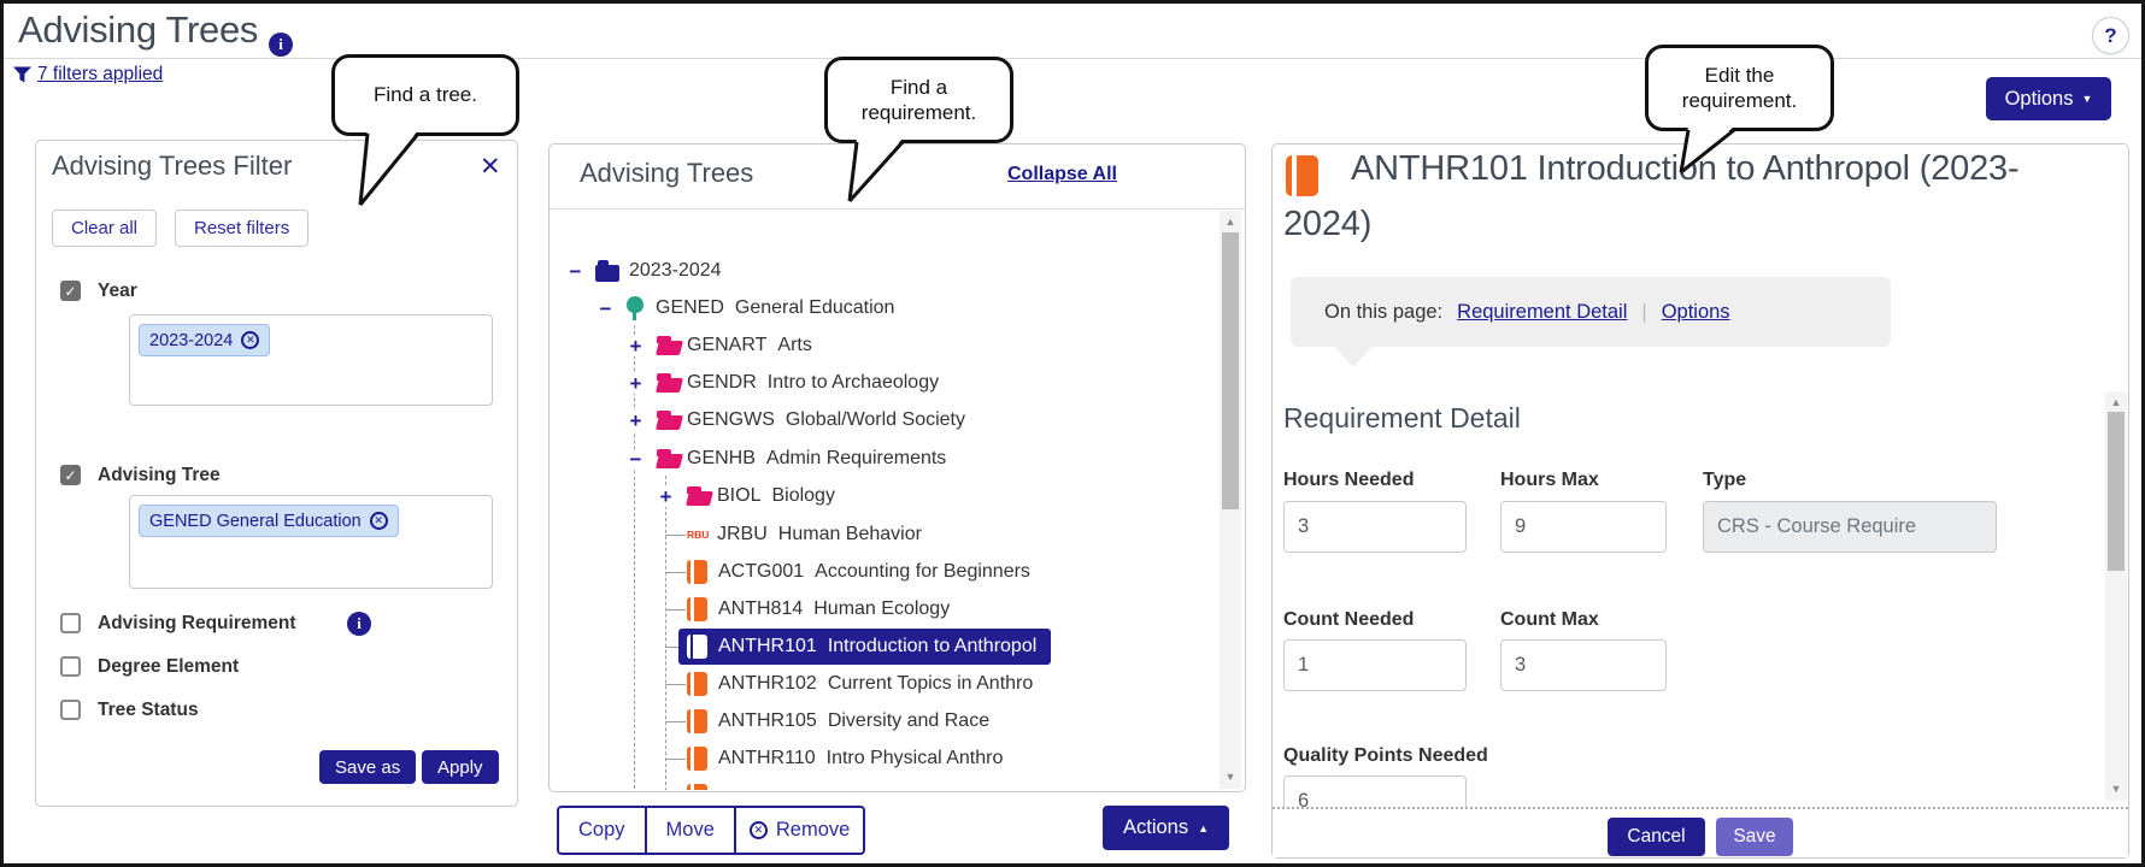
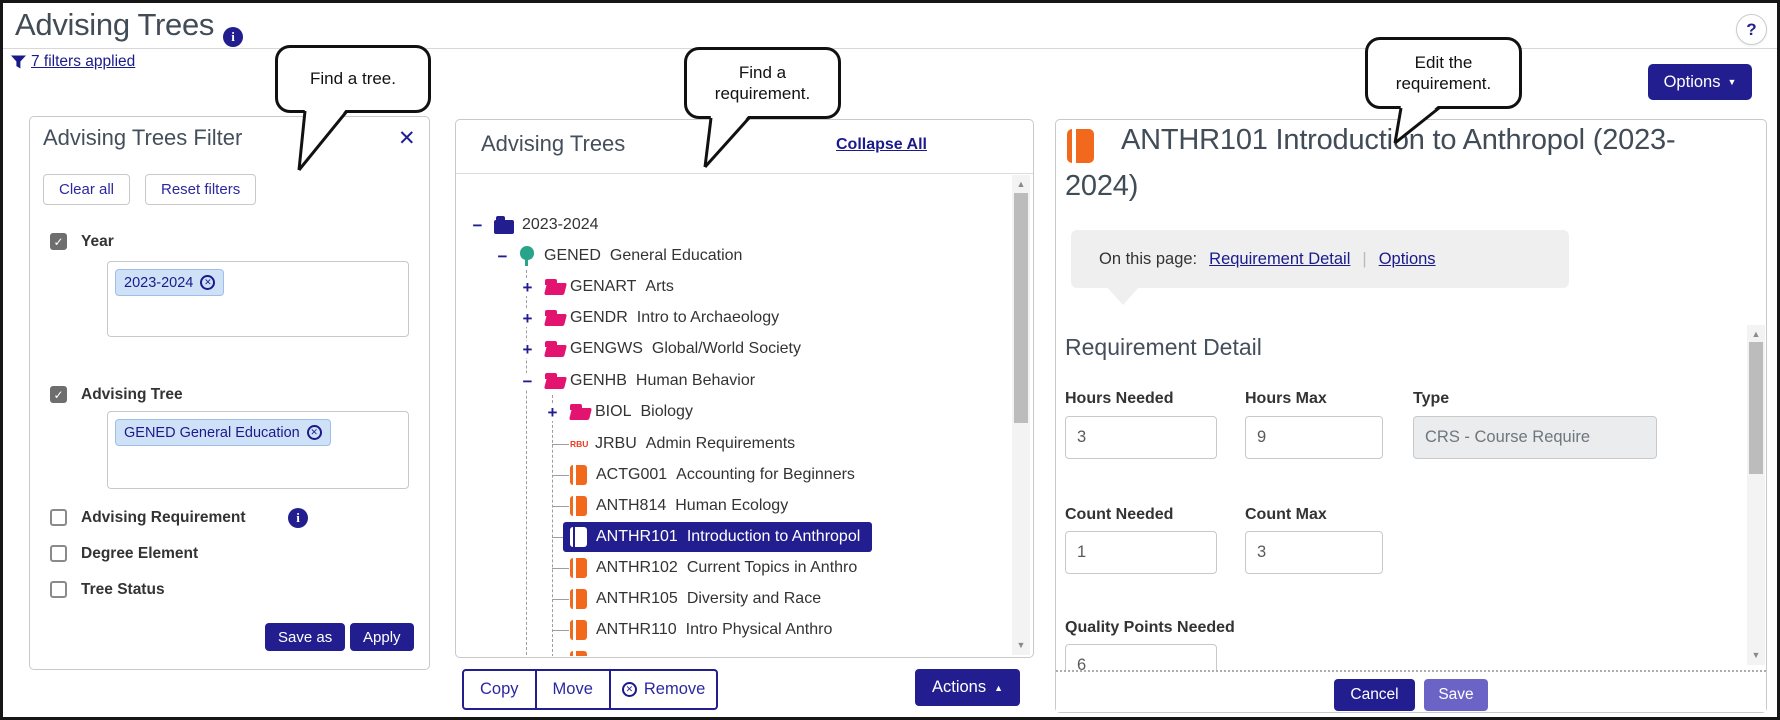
  Advising Trees
  ?
  7 filters applied
  Options
  Find a tree.
  Find a requirement.
  Edit the requirement.
  Advising Trees Filter
  ✕
  Clear all
  Reset filters
  Year
  2023-2024
  Advising Tree
  GENED General Education
  Advising Requirement
  Degree Element
  Tree Status
  Save as
  Apply
  Advising Trees
  Collapse All
  −
  2023-2024
  −
  GENED
  General Education
  +
  GENART
  Arts
  +
  GENDR
  Intro to Archaeology
  +
  GENGWS
  Global/World Society
  −
  GENHB
- Admin Requirements
+ Human Behavior
  +
  BIOL
  Biology
  RBU
  JRBU
- Human Behavior
+ Admin Requirements
  ACTG001
  Accounting for Beginners
  ANTH814
  Human Ecology
  ANTHR101
  Introduction to Anthropol
  ANTHR102
  Current Topics in Anthro
  ANTHR105
  Diversity and Race
  ANTHR110
  Intro Physical Anthro
  ▲
  ▼
  Copy
  Move
  Remove
  Actions
  ANTHR101 Introductin to Anthropol (2023-2024)
  On this page:
  Requirement Detail
  |
  Options
  Requirement Detail
  Hours Needed
  3
  Hours Max
  9
  Type
  CRS - Course Require
  Count Needed
  1
  Count Max
  3
  Quality Points Needed
  6
  ▲
  ▼
  Cancel
  Save
